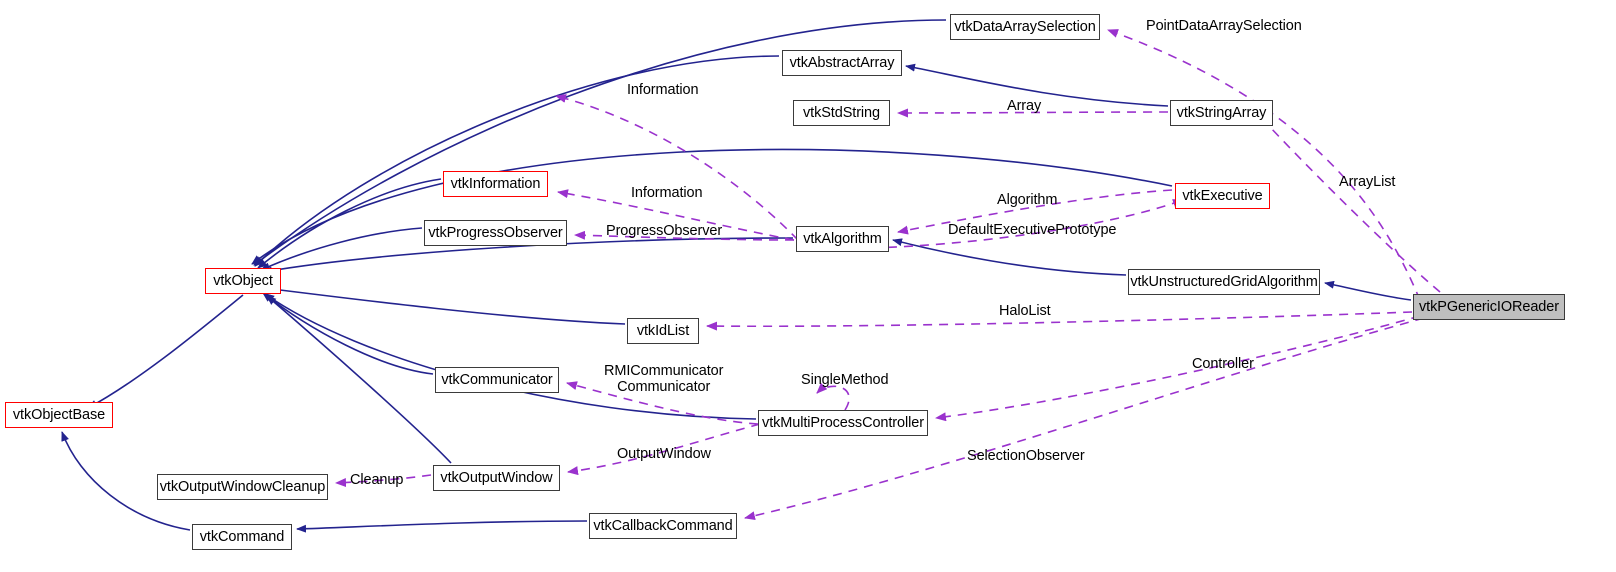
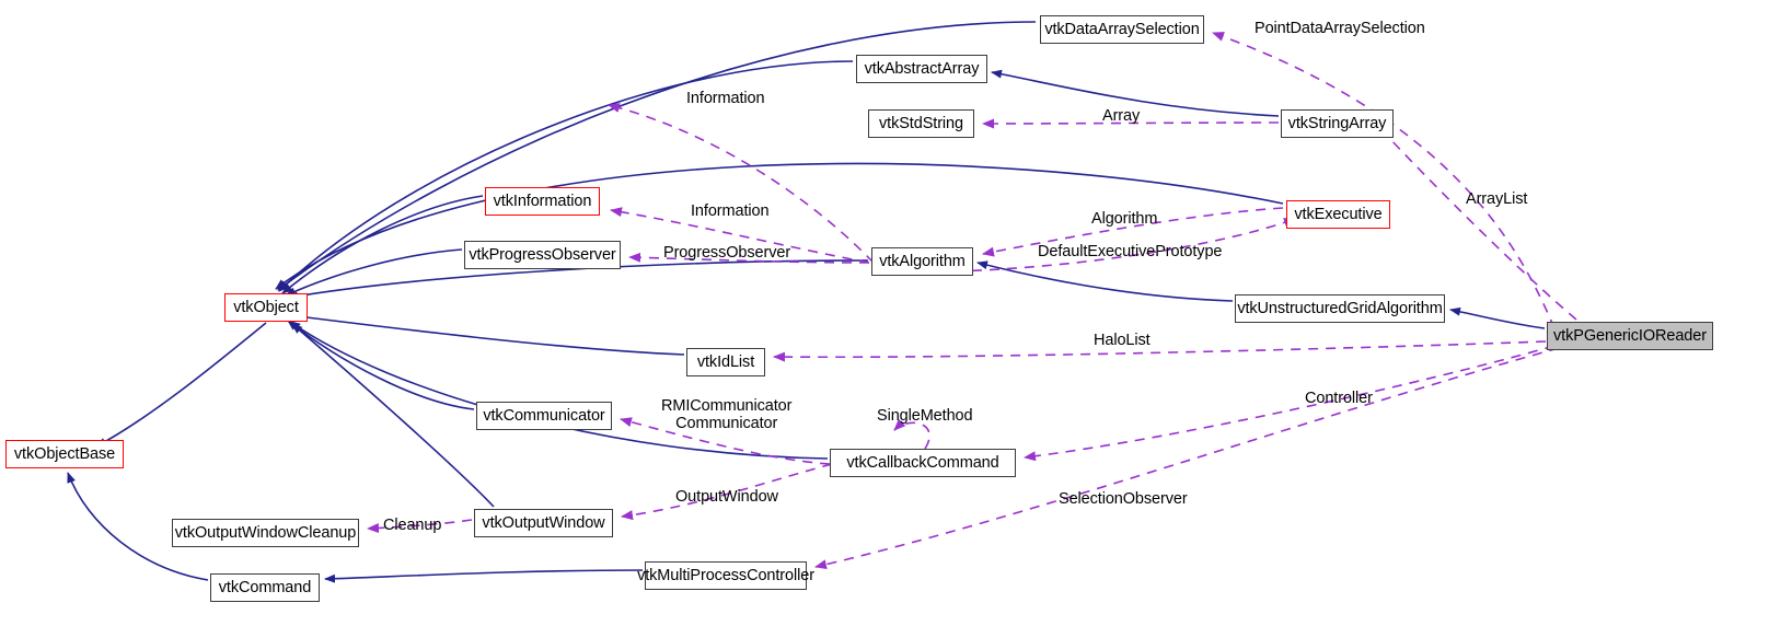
  vtkObject
  vtkDataArraySelection
  vtkAbstractArray
  vtkStdString
  vtkStringArray
  vtkInformation
  vtkExecutive
  vtkProgressObserver
  vtkAlgorithm
  vtkUnstructuredGridAlgorithm
  vtkPGenericIOReader
  vtkIdList
  vtkCommunicator
  vtkObjectBase
- vtkMultiProcessController
+ vtkCallbackCommand
  vtkOutputWindowCleanup
  vtkOutputWindow
- vtkCallbackCommand
+ vtkMultiProcessController
  vtkCommand
  PointDataArraySelection
  Information
  Array
  ArrayList
  Information
  Algorithm
  ProgressObserver
  DefaultExecutivePrototype
  HaloList
  Controller
  RMICommunicator
  Communicator
  SingleMethod
  OutputWindow
  SelectionObserver
  Cleanup
